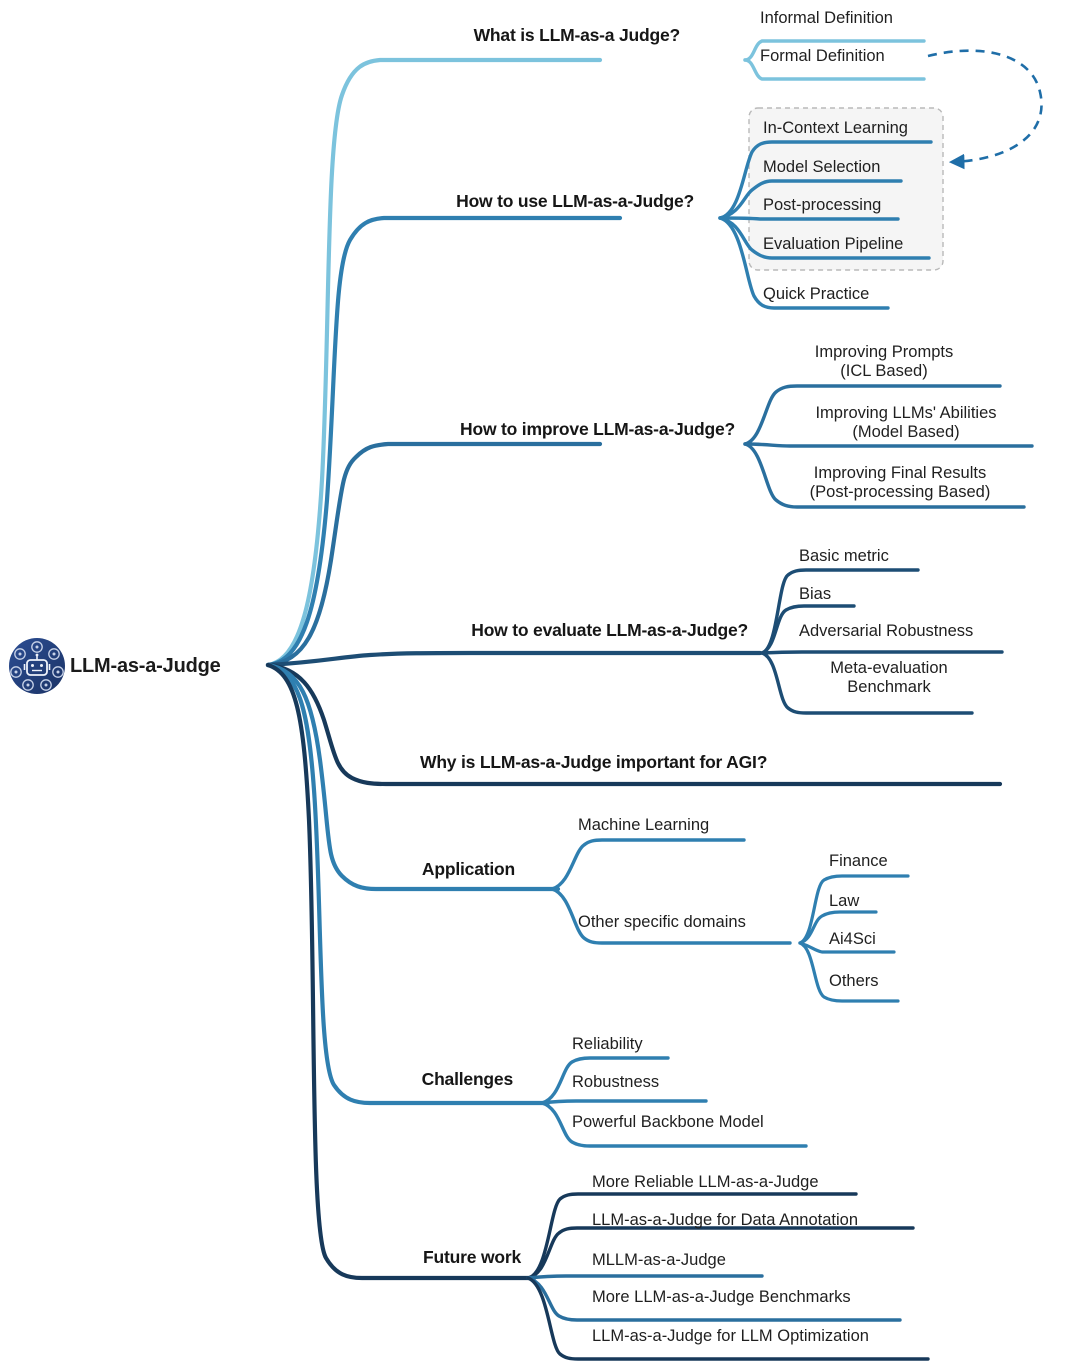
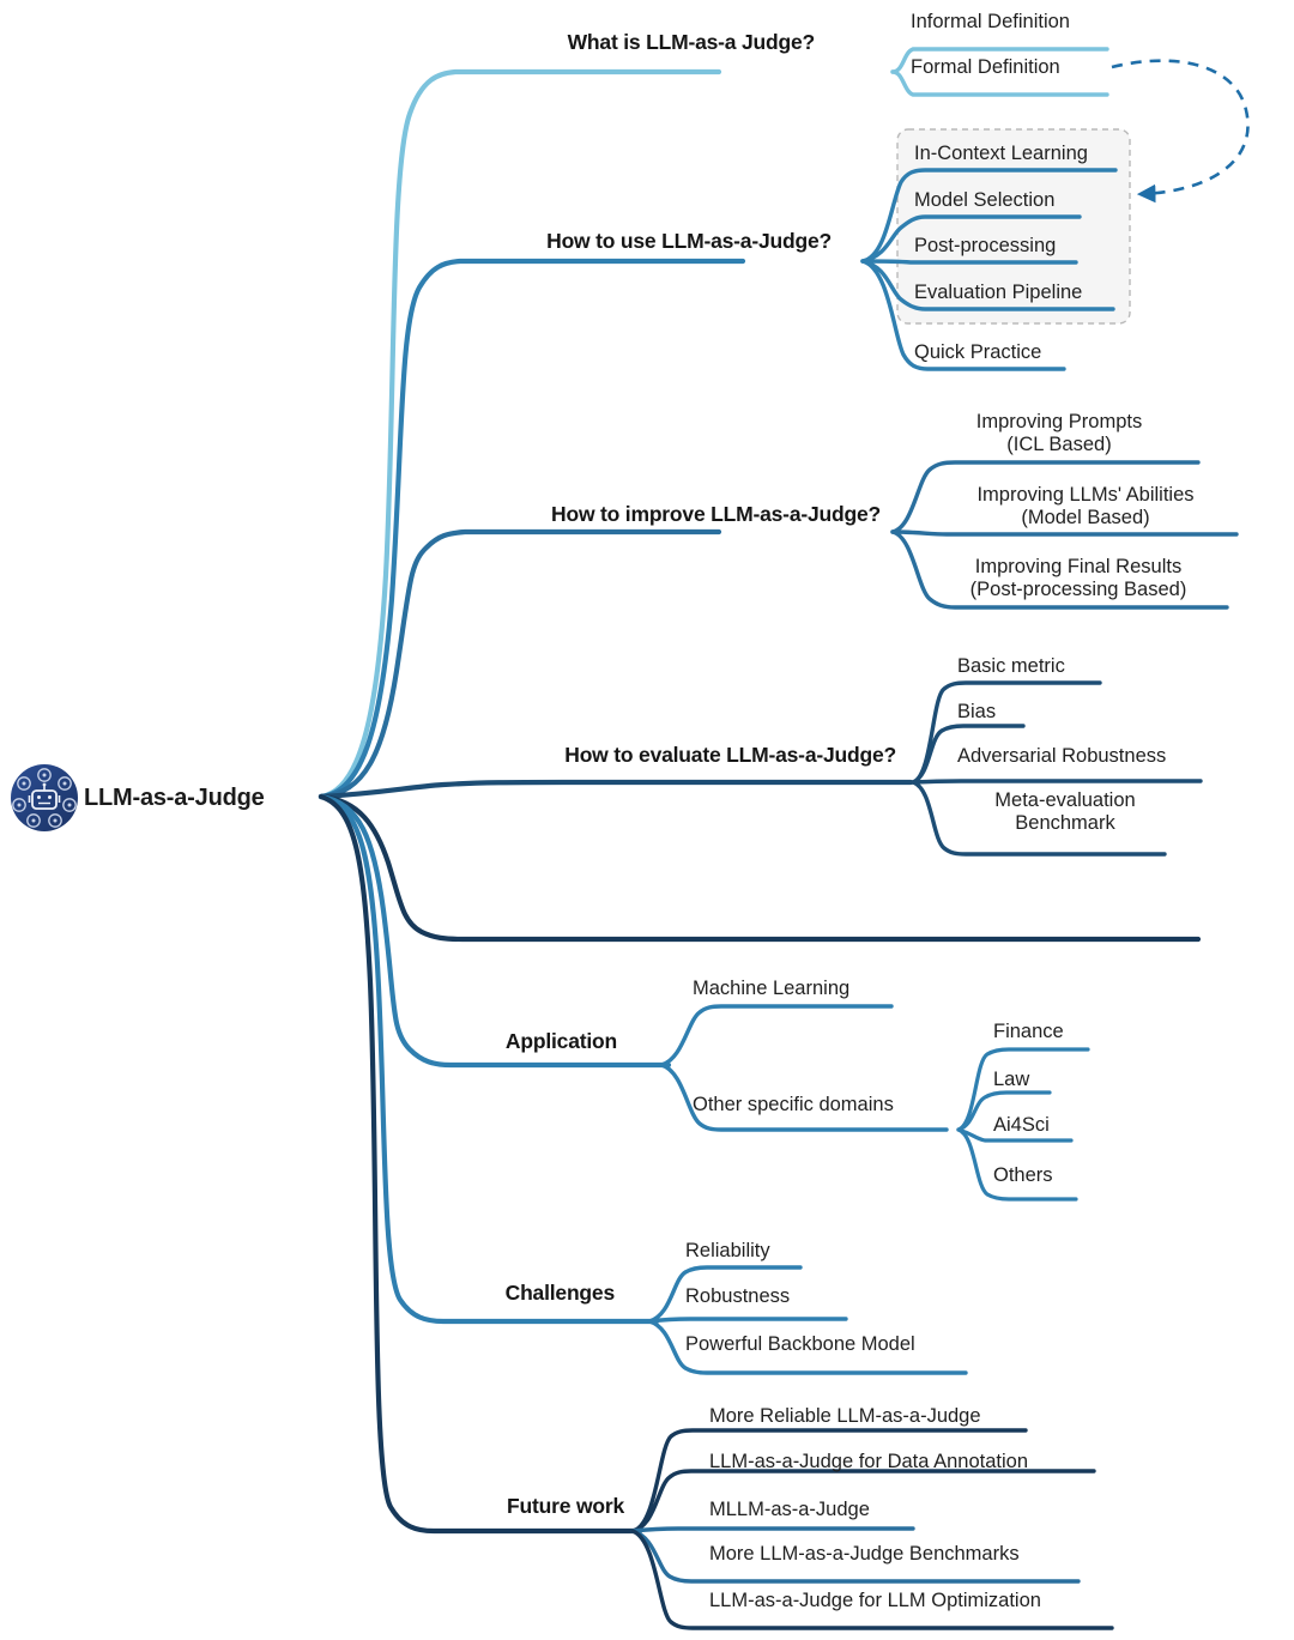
  LLM-as-a-Judge
  What is LLM-as-a Judge?
  Informal Definition
  Formal Definition
  How to use LLM-as-a-Judge?
  In-Context Learning
  Model Selection
  Post-processing
  Evaluation Pipeline
  Quick Practice
  How to improve LLM-as-a-Judge?
  Improving Prompts
  (ICL Based)
  Improving LLMs' Abilities
  (Model Based)
  Improving Final Results
  (Post-processing Based)
  How to evaluate LLM-as-a-Judge?
  Basic metric
  Bias
  Adversarial Robustness
  Meta-evaluation
  Benchmark
- Why is LLM-as-a-Judge important for AGI?
  Application
  Machine Learning
  Other specific domains
  Finance
  Law
  Ai4Sci
  Others
  Challenges
  Reliability
  Robustness
  Powerful Backbone Model
  Future work
  More Reliable LLM-as-a-Judge
  LLM-as-a-Judge for Data Annotation
  MLLM-as-a-Judge
  More LLM-as-a-Judge Benchmarks
  LLM-as-a-Judge for LLM Optimization
